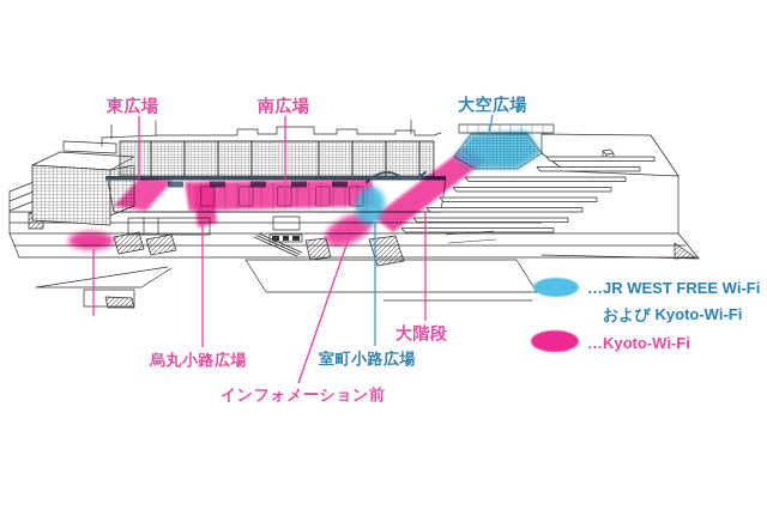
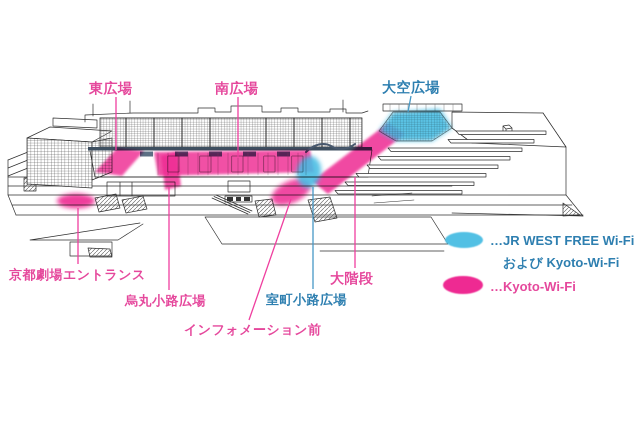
  東広場
  南広場
  大空広場
+ 京都劇場エントランス
  烏丸小路広場
  室町小路広場
  インフォメーション前
  大階段
  …JR WEST FREE Wi-Fi
  および Kyoto-Wi-Fi
  …Kyoto-Wi-Fi
